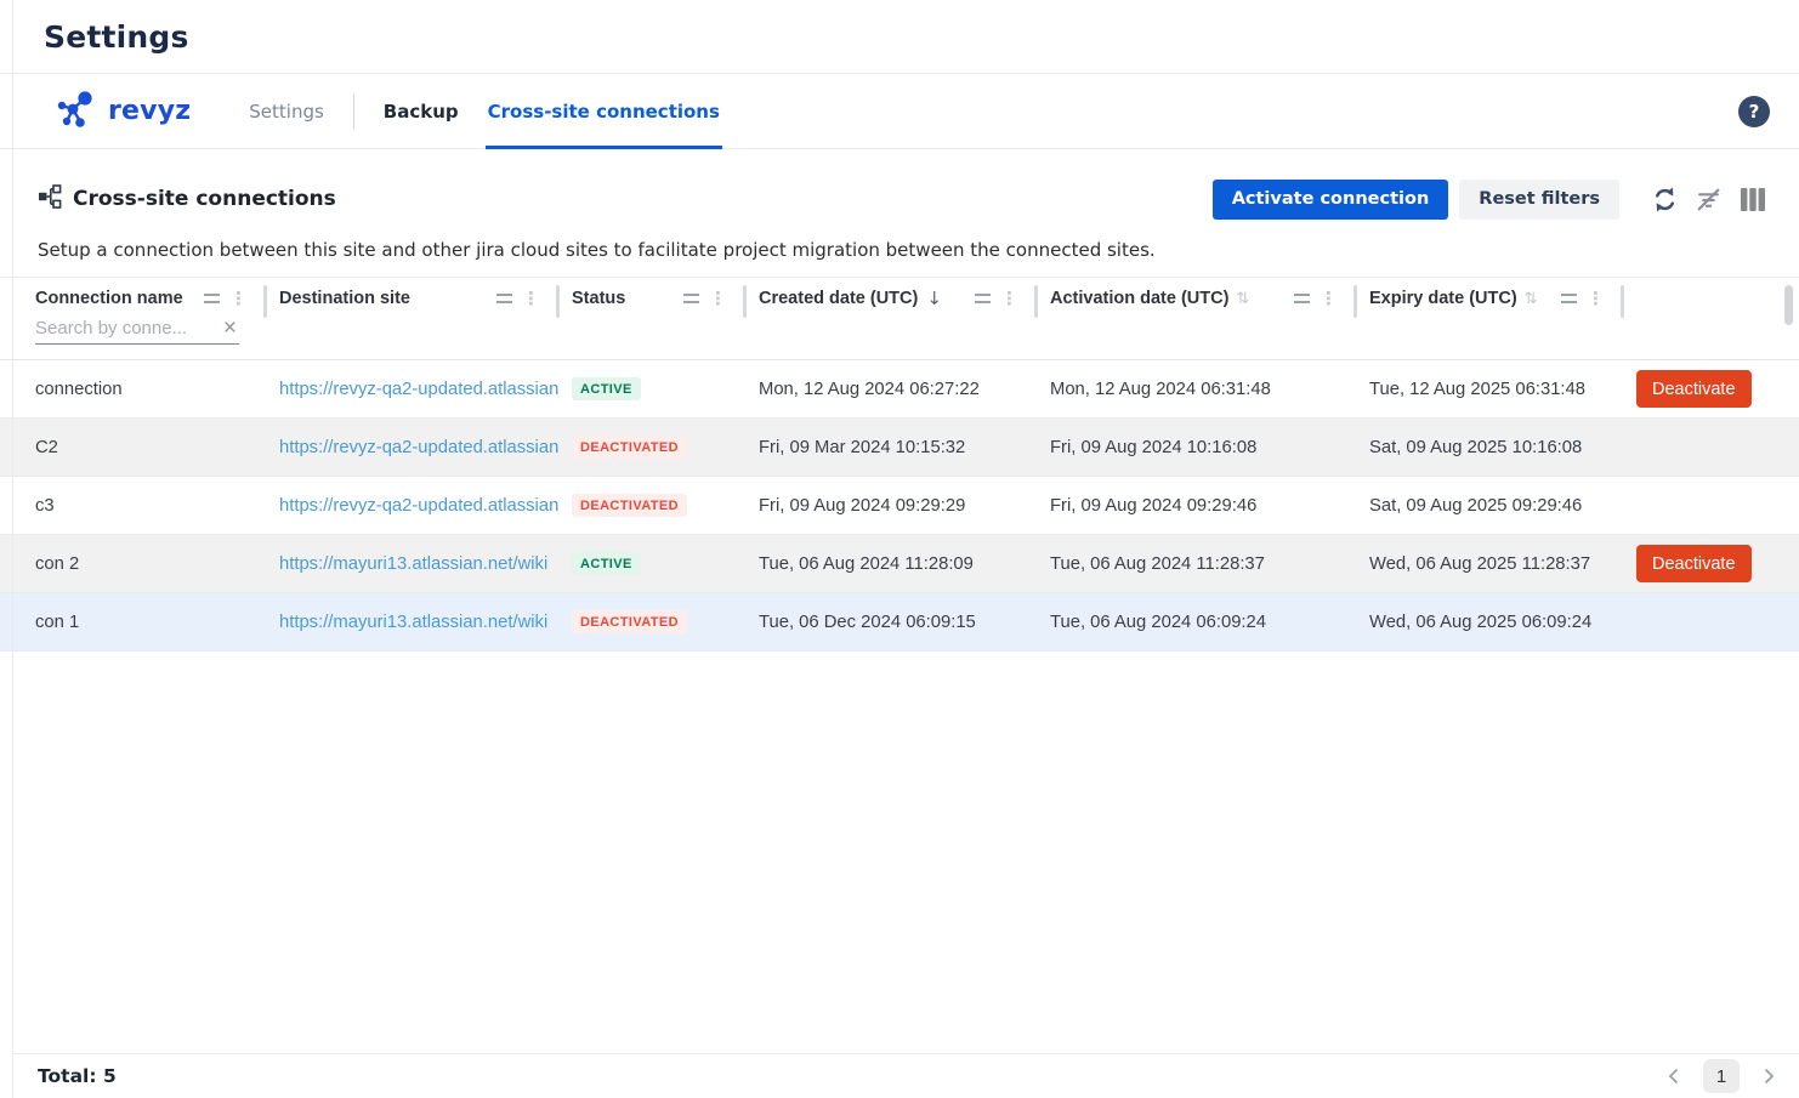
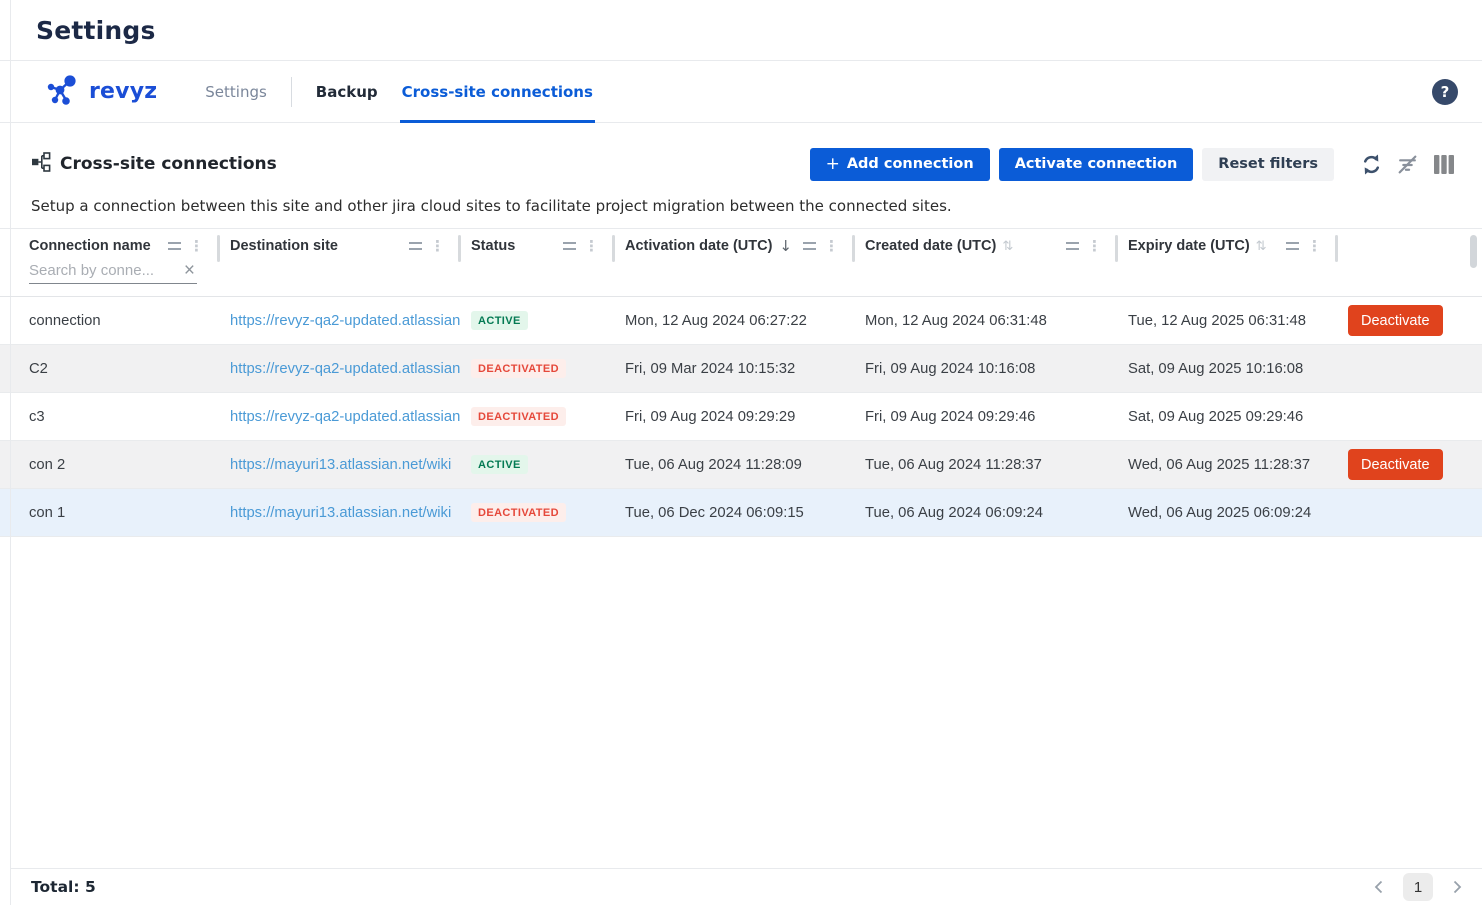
  Settings
  revyz
  Settings
  Backup
  Cross-site connections
  ?
  Cross-site connections
+ +
+ Add connection
  Activate connection
  Reset filters
  Setup a connection between this site and other jira cloud sites to facilitate project migration between the connected sites.
  Connection name
  ⋮
  Search by conne...
  ×
  Destination site
  ⋮
  Status
  ⋮
- Created date (UTC)
+ Activation date (UTC)
  ↓
  ⋮
- Activation date (UTC)
+ Created date (UTC)
  ⇅
  ⋮
  Expiry date (UTC)
  ⇅
  ⋮
  connection
  https://revyz-qa2-updated.atlassian
  ACTIVE
  Mon, 12 Aug 2024 06:27:22
  Mon, 12 Aug 2024 06:31:48
  Tue, 12 Aug 2025 06:31:48
  Deactivate
  C2
  https://revyz-qa2-updated.atlassian
  DEACTIVATED
  Fri, 09 Mar 2024 10:15:32
  Fri, 09 Aug 2024 10:16:08
  Sat, 09 Aug 2025 10:16:08
  c3
  https://revyz-qa2-updated.atlassian
  DEACTIVATED
  Fri, 09 Aug 2024 09:29:29
  Fri, 09 Aug 2024 09:29:46
  Sat, 09 Aug 2025 09:29:46
  con 2
  https://mayuri13.atlassian.net/wiki
  ACTIVE
  Tue, 06 Aug 2024 11:28:09
  Tue, 06 Aug 2024 11:28:37
  Wed, 06 Aug 2025 11:28:37
  Deactivate
  con 1
  https://mayuri13.atlassian.net/wiki
  DEACTIVATED
  Tue, 06 Dec 2024 06:09:15
  Tue, 06 Aug 2024 06:09:24
  Wed, 06 Aug 2025 06:09:24
  Total: 5
  1
